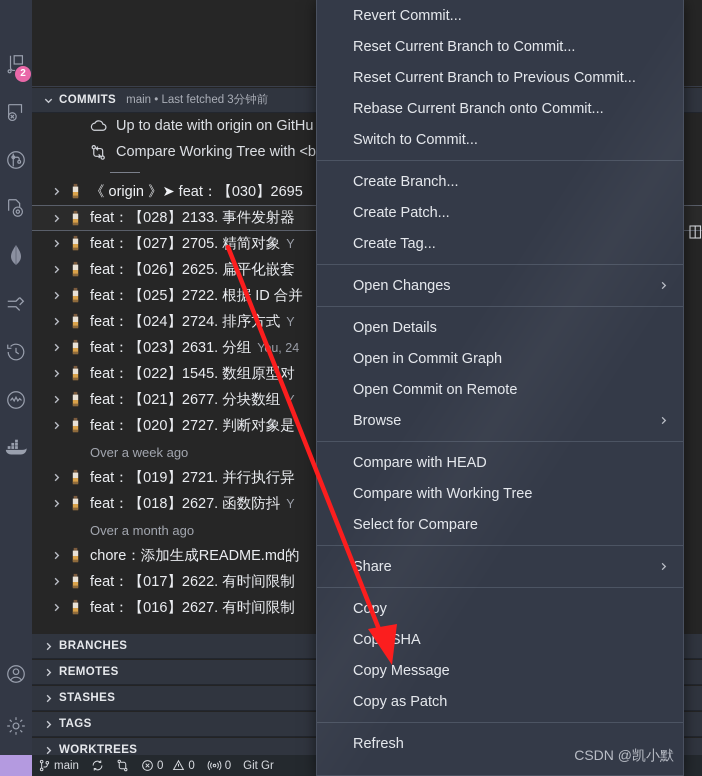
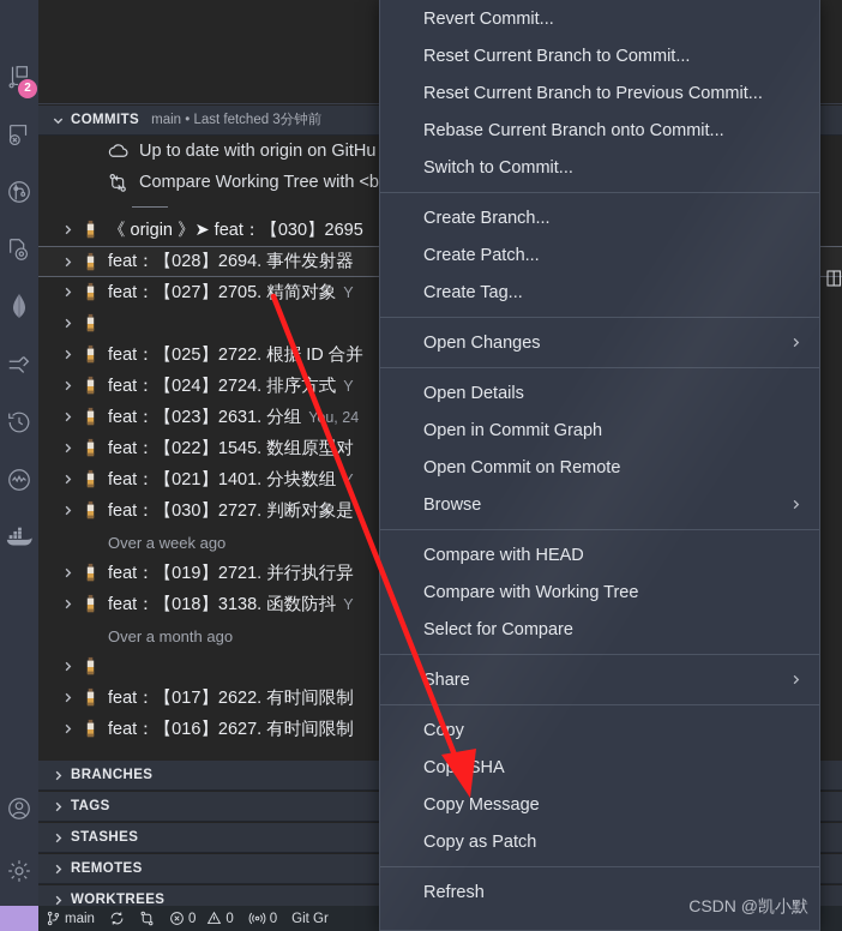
  2
  COMMITS
  main • Last fetched 3分钟前
  Up to date with origin on GitHu
  Compare Working Tree with <b
  《 origin 》➤
  feat：【030】2695
- feat：【028】2133. 事件发射器
+ feat：【028】2694. 事件发射器
  feat：【027】2705. 精简对象
  Y
- feat：【026】2625. 扁平化嵌套
  feat：【025】2722. 根据 ID 合并
  feat：【024】2724. 排序式
  Y
  feat：【023】2631. 分组
  Yu, 24
  feat：【022】1545. 数组原型对
- feat：【021】2677. 分块数组
+ feat：【021】1401. 分块数组
- feat：【020】2727. 判断对象是
+ feat：【030】2727. 判断对象是
  Over a week ago
  feat：【019】2721. 并行执行异
- feat：【018】2627. 函数防抖
+ feat：【018】3138. 函数防抖
  Y
  Over a month ago
- chore：添加生成README.md的
  feat：【017】2622. 有时间限制
  feat：【016】2627. 有时间限制
  BRANCHES
- REMOTES
+ TAGS
  STASHES
- TAGS
+ REMOTES
  WORKTREES
  CSDN @凯小默
  main
  0
  0
  0
  Git Gr
